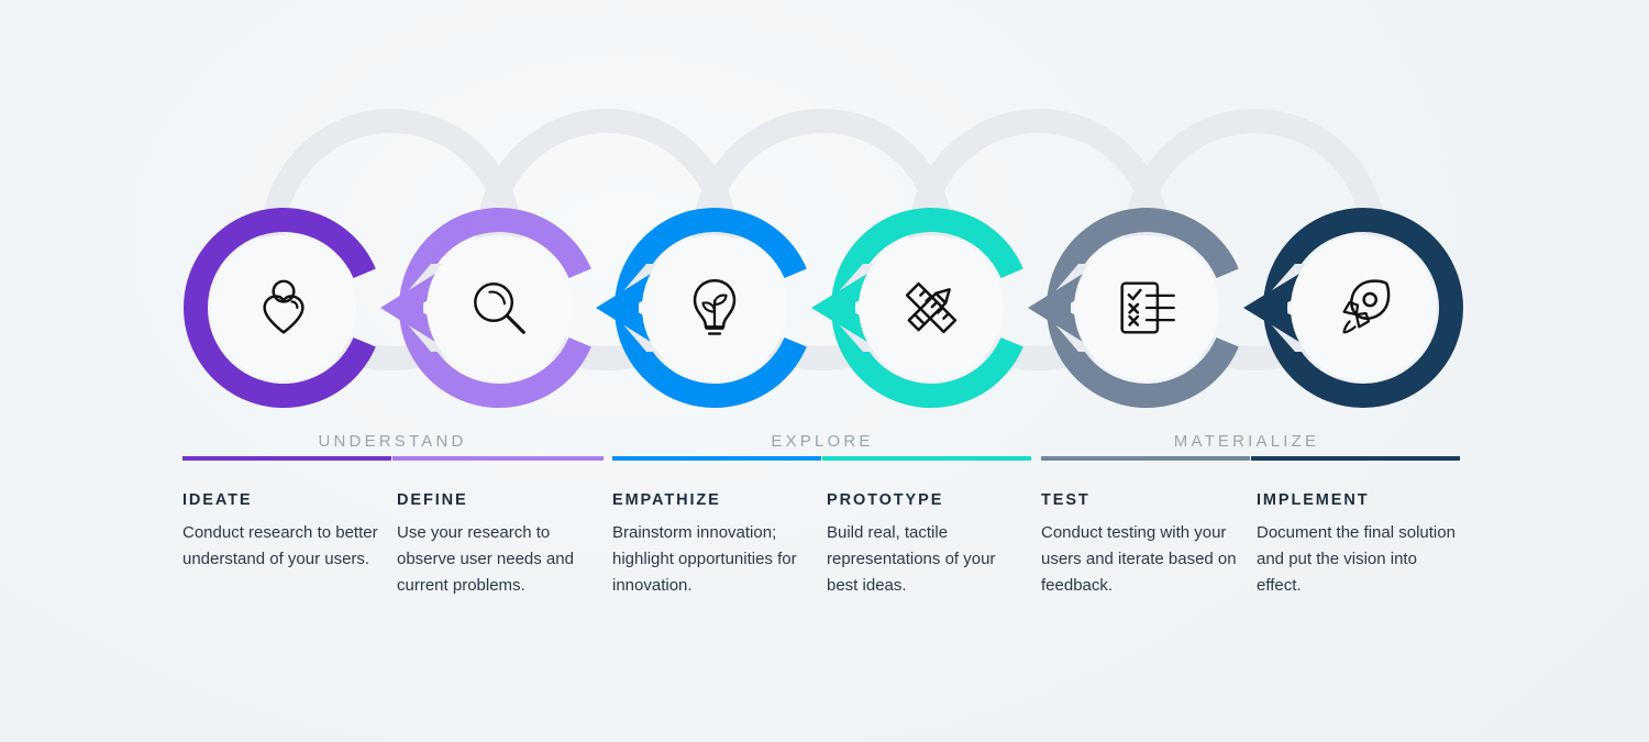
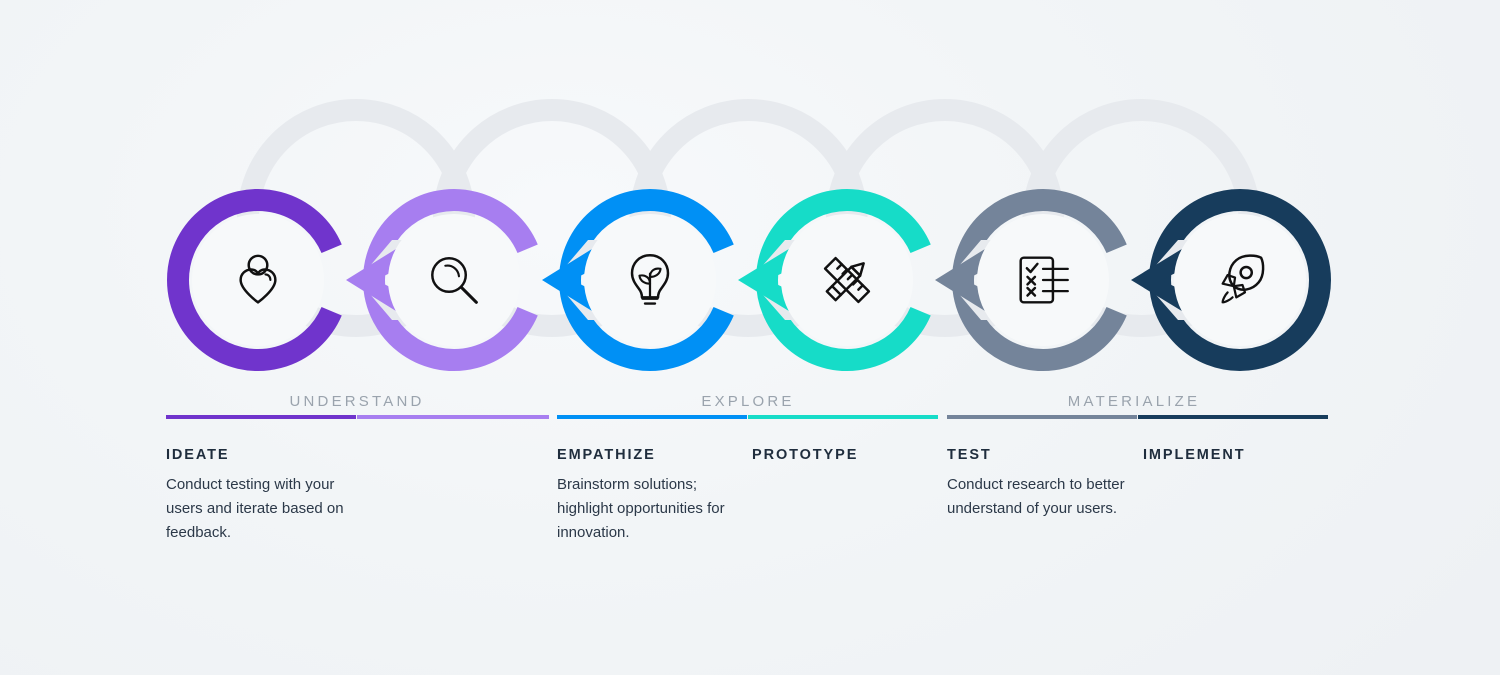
  UNDERSTAND
  EXPLORE
  MATERIALIZE
  IDEATE
- Conduct research to better understand of your users.
+ Conduct testing with your users and iterate based on feedback.
- DEFINE
- Use your research to observe user needs and current problems.
  EMPATHIZE
- Brainstorm innovation; highlight opportunities for innovation.
+ Brainstorm solutions; highlight opportunities for innovation.
  PROTOTYPE
- Build real, tactile representations of your best ideas.
  TEST
- Conduct testing with your users and iterate based on feedback.
+ Conduct research to better understand of your users.
  IMPLEMENT
- Document the final solution and put the vision into effect.
